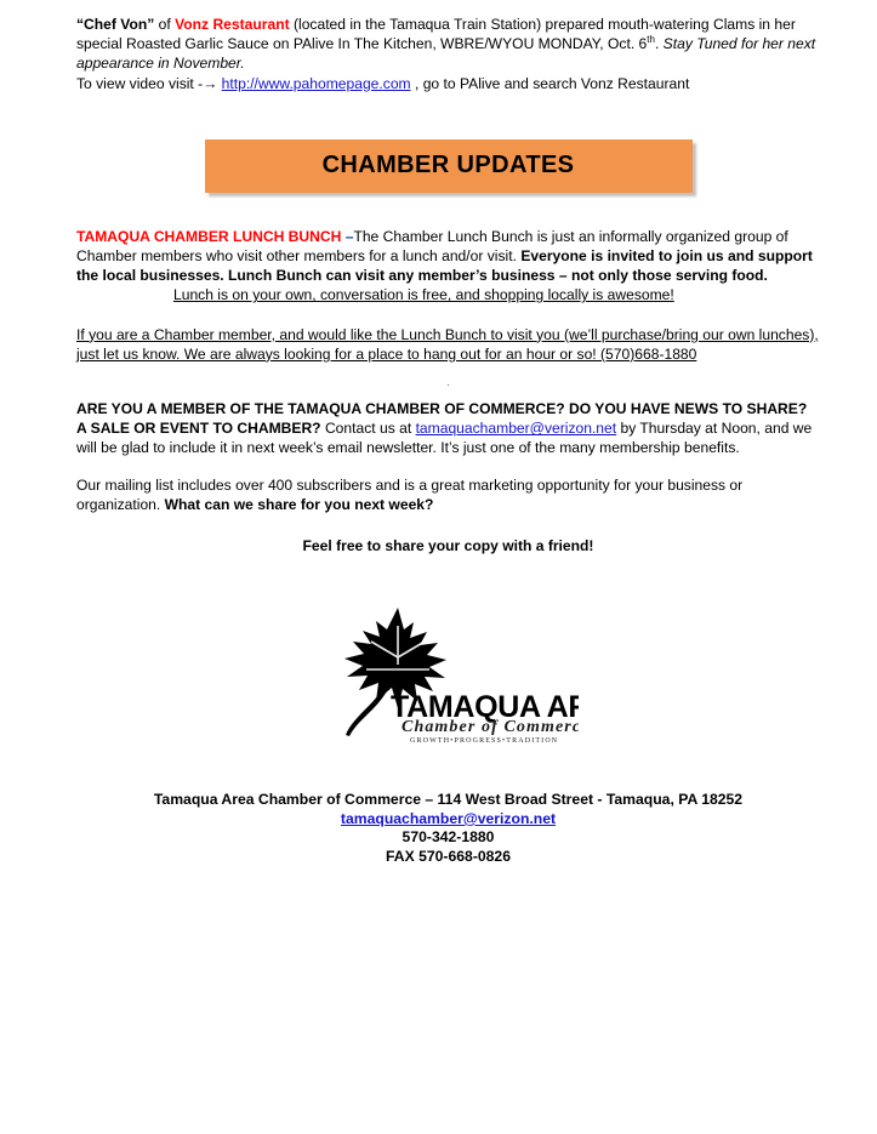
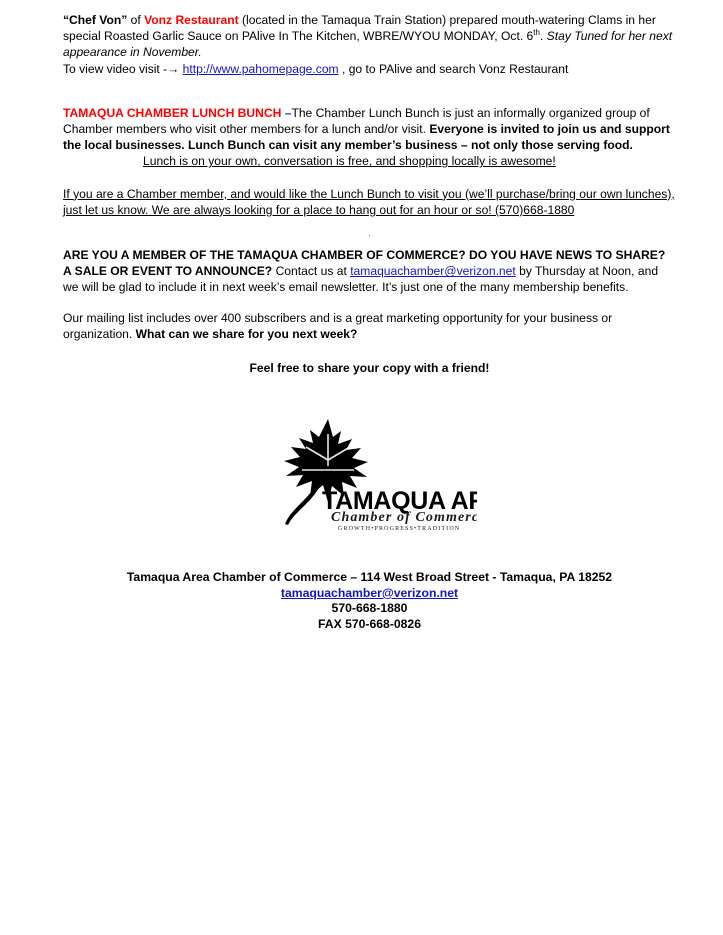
  “Chef Von” of Vonz Restaurant (located in the Tamaqua Train Station) prepared mouth-watering Clams in her special Roasted Garlic Sauce on PAlive In The Kitchen, WBRE/WYOU MONDAY, Oct. 6th. Stay Tuned for her next appearance in November.
  To view video visit -→ http://www.pahomepage.com , go to PAlive and search Vonz Restaurant
- CHAMBER UPDATES
  TAMAQUA CHAMBER LUNCH BUNCH –The Chamber Lunch Bunch is just an informally organized group of Chamber members who visit other members for a lunch and/or visit. Everyone is invited to join us and support the local businesses. Lunch Bunch can visit any member’s business – not only those serving food.
  Lunch is on your own, conversation is free, and shopping locally is awesome!
  If you are a Chamber member, and would like the Lunch Bunch to visit you (we’ll purchase/bring our own lunches), just let us know. We are always looking for a place to hang out for an hour or so! (570)668-1880
  .
- ARE YOU A MEMBER OF THE TAMAQUA CHAMBER OF COMMERCE? DO YOU HAVE NEWS TO SHARE? A SALE OR EVENT TO CHAMBER? Contact us at tamaquachamber@verizon.net by Thursday at Noon, and we will be glad to include it in next week’s email newsletter. It’s just one of the many membership benefits.
+ ARE YOU A MEMBER OF THE TAMAQUA CHAMBER OF COMMERCE? DO YOU HAVE NEWS TO SHARE? A SALE OR EVENT TO ANNOUNCE? Contact us at tamaquachamber@verizon.net by Thursday at Noon, and we will be glad to include it in next week’s email newsletter. It’s just one of the many membership benefits.
  Our mailing list includes over 400 subscribers and is a great marketing opportunity for your business or organization. What can we share for you next week?
  Feel free to share your copy with a friend!
  TAMAQUA A
  Chamber of Commerc
  Tamaqua Area Chamber of Commerce – 114 West Broad Street - Tamaqua, PA 18252
  tamaquachamber@verizon.net
- 570-342-1880
+ 570-668-1880
  FAX 570-668-0826
